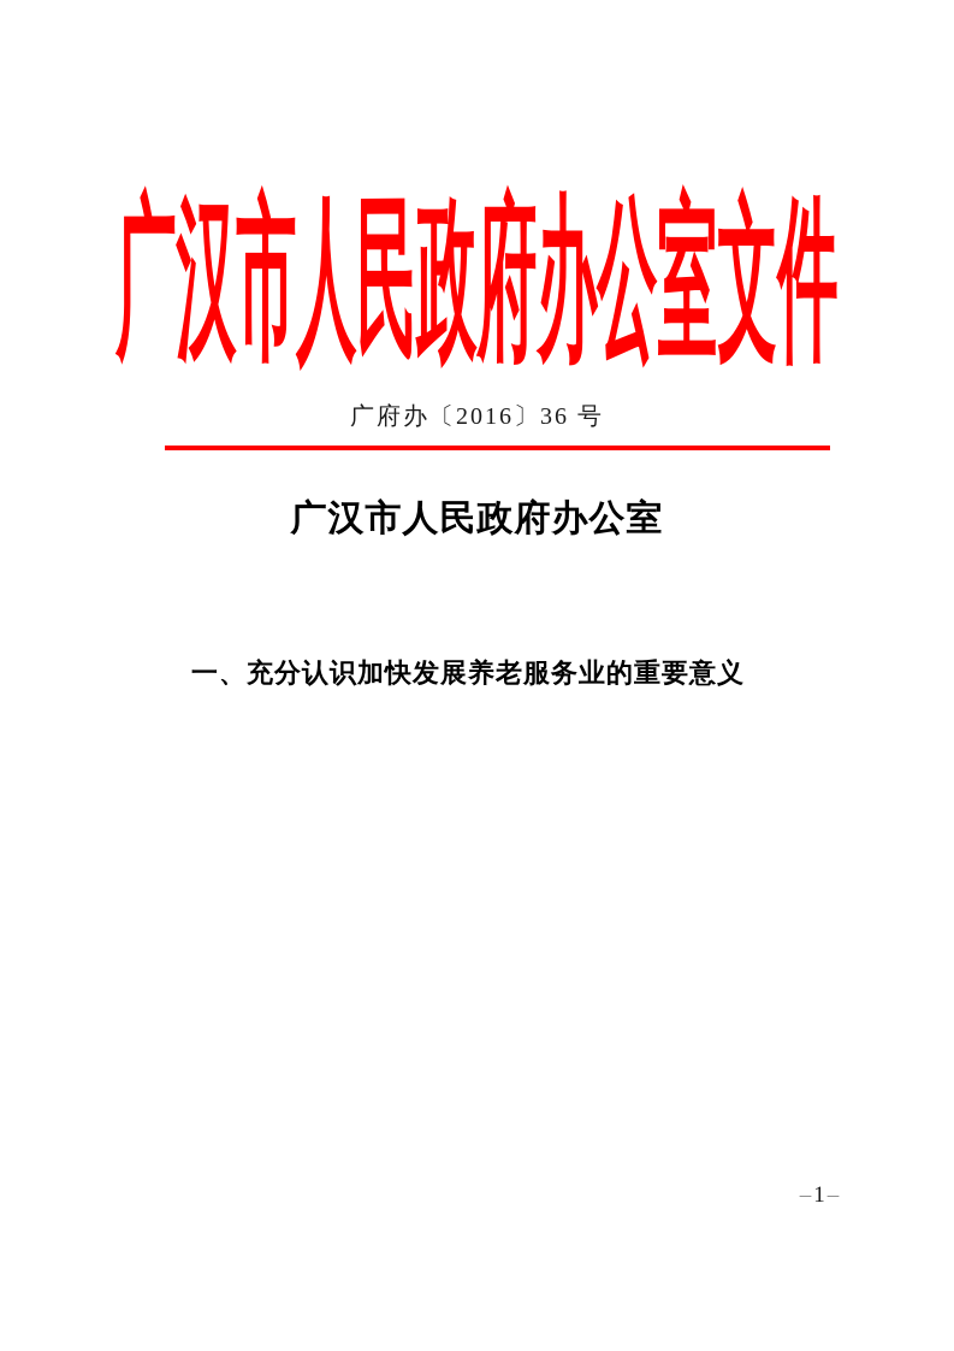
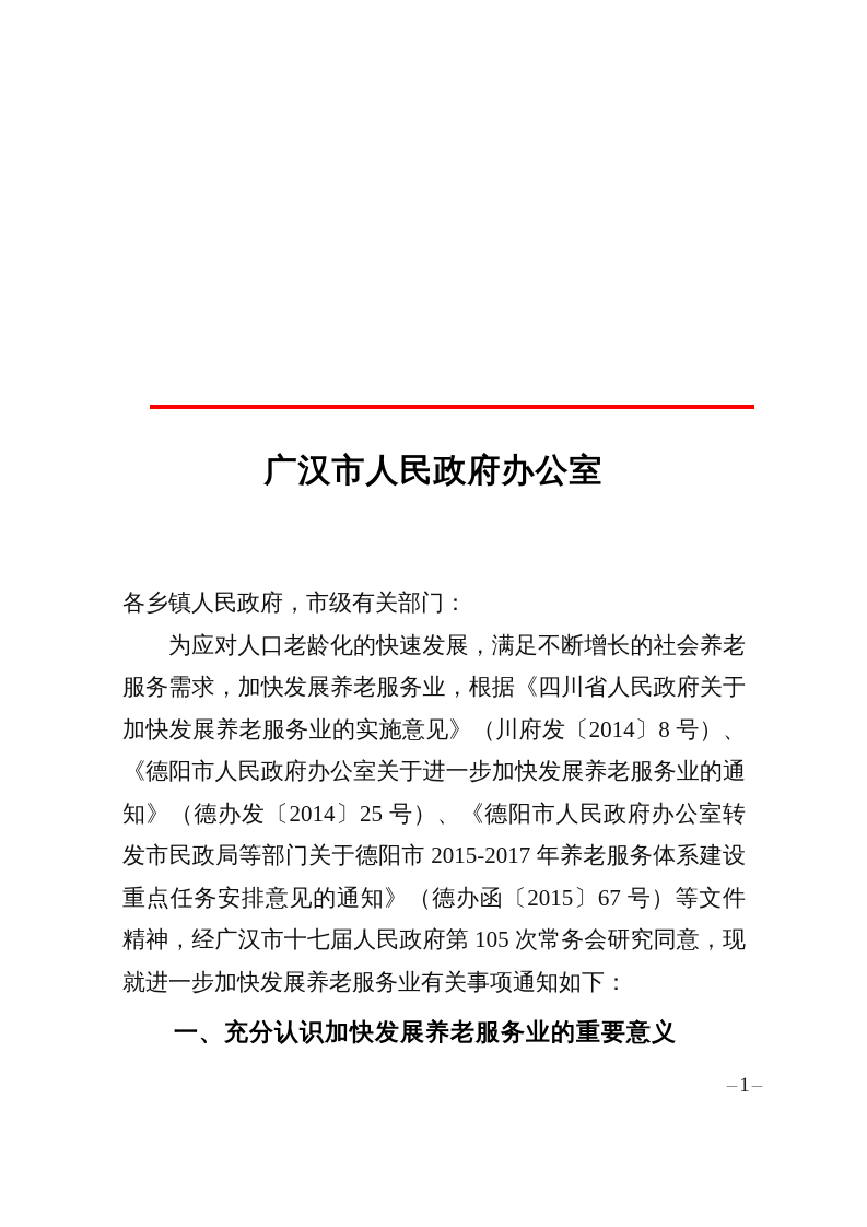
- 广汉市人民政府办公室文件
- 广府办〔2016〕36 号
  广汉市人民政府办公室
+ 各乡镇人民政府，市级有关部门：
+ 为应对人口老龄化的快速发展，满足不断增长的社会养老服务需求，加快发展养老服务业，根据《四川省人民政府关于加快发展养老服务业的实施意见》（川府发〔2014〕8 号）、《德阳市人民政府办公室关于进一步加快发展养老服务业的通知》（德办发〔2014〕25 号）、《德阳市人民政府办公室转发市民政局等部门关于德阳市 2015-2017 年养老服务体系建设重点任务安排意见的通知》（德办函〔2015〕67 号）等文件精神，经广汉市十七届人民政府第 105 次常务会研究同意，现就进一步加快发展养老服务业有关事项通知如下：
  一、充分认识加快发展养老服务业的重要意义
  –1–
